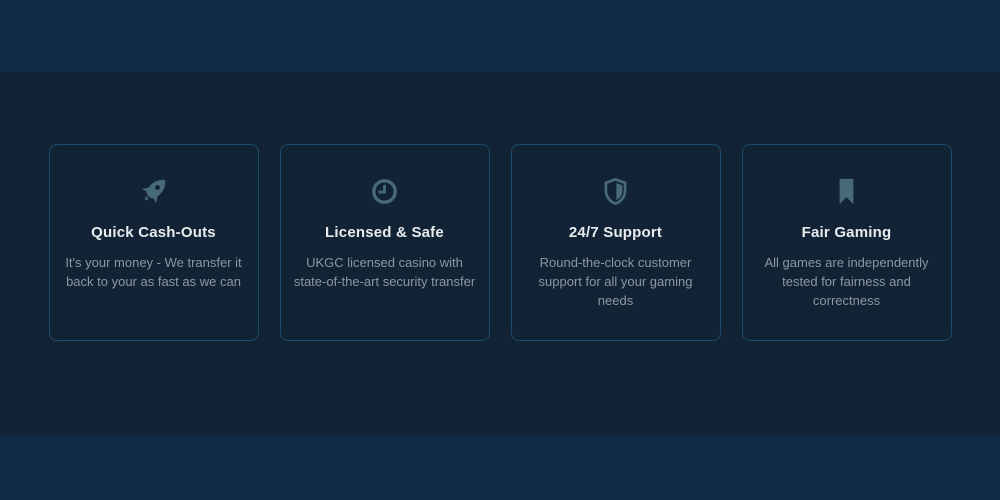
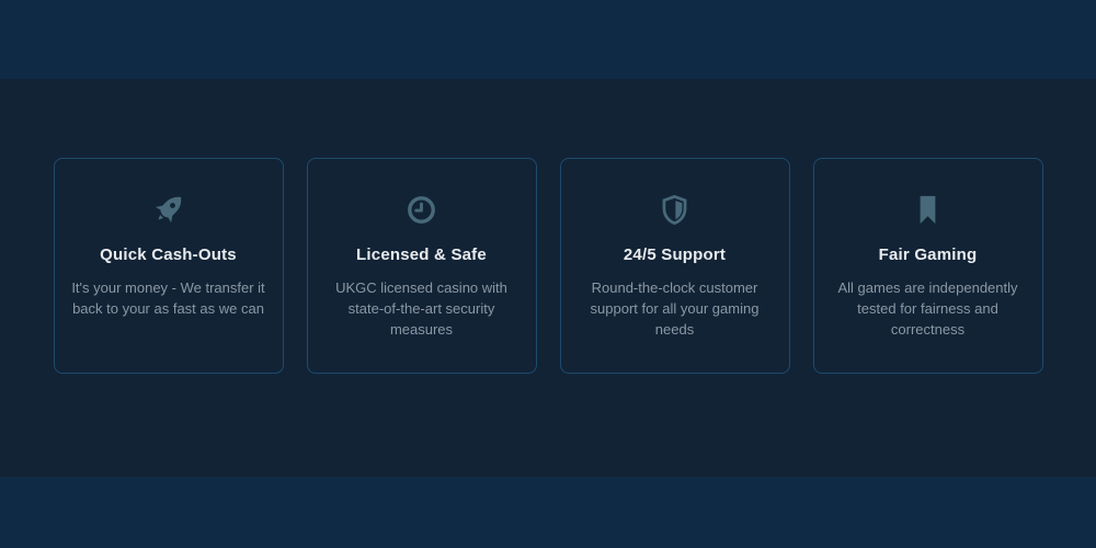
  Quick Cash-Outs
  It's your money - We transfer it back to your as fast as we can
  Licensed & Safe
- UKGC licensed casino with state-of-the-art security transfer
+ UKGC licensed casino with state-of-the-art security measures
- 24/7 Support
+ 24/5 Support
  Round-the-clock customer support for all your gaming needs
  Fair Gaming
  All games are independently tested for fairness and correctness
